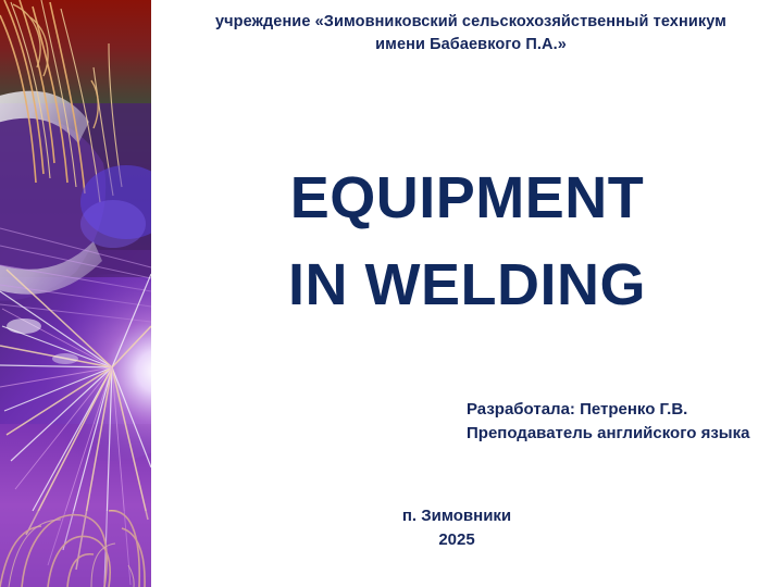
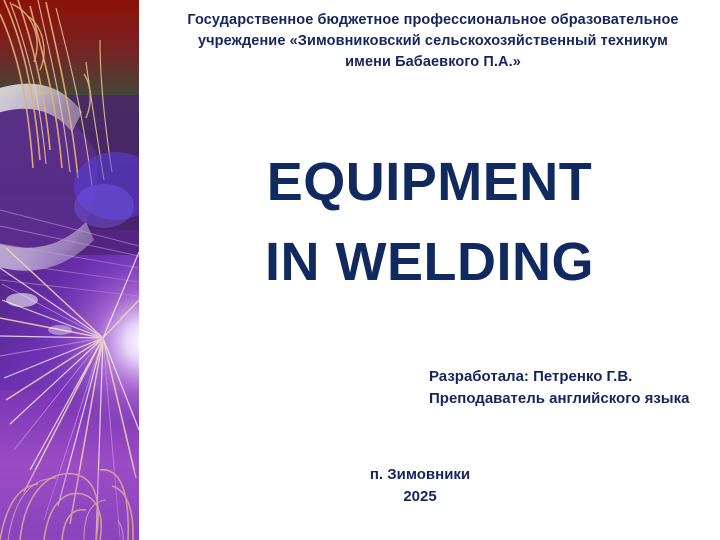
+ Государственное бюджетное профессиональное образовательное
  учреждение «Зимовниковский сельскохозяйственный техникум
  имени Бабаевкого П.А.»
  EQUIPMENT
  IN WELDING
  Разработала: Петренко Г.В.
  Преподаватель английского языка
  п. Зимовники
  2025
